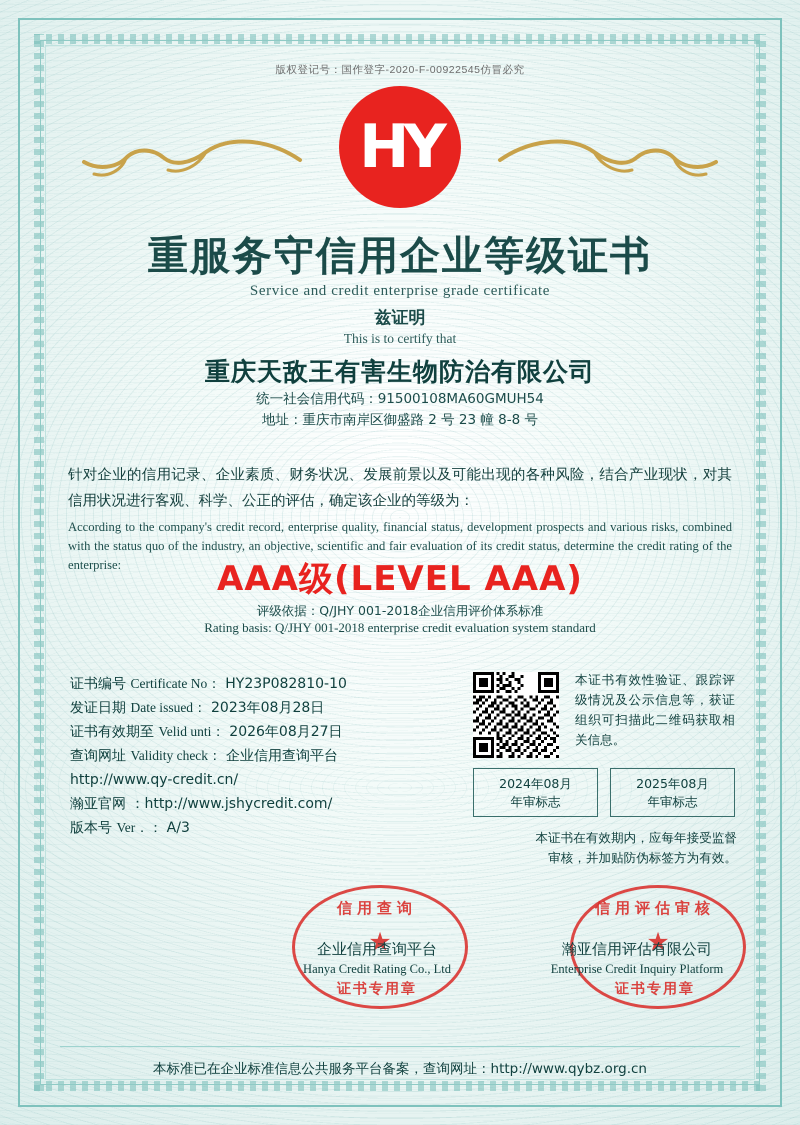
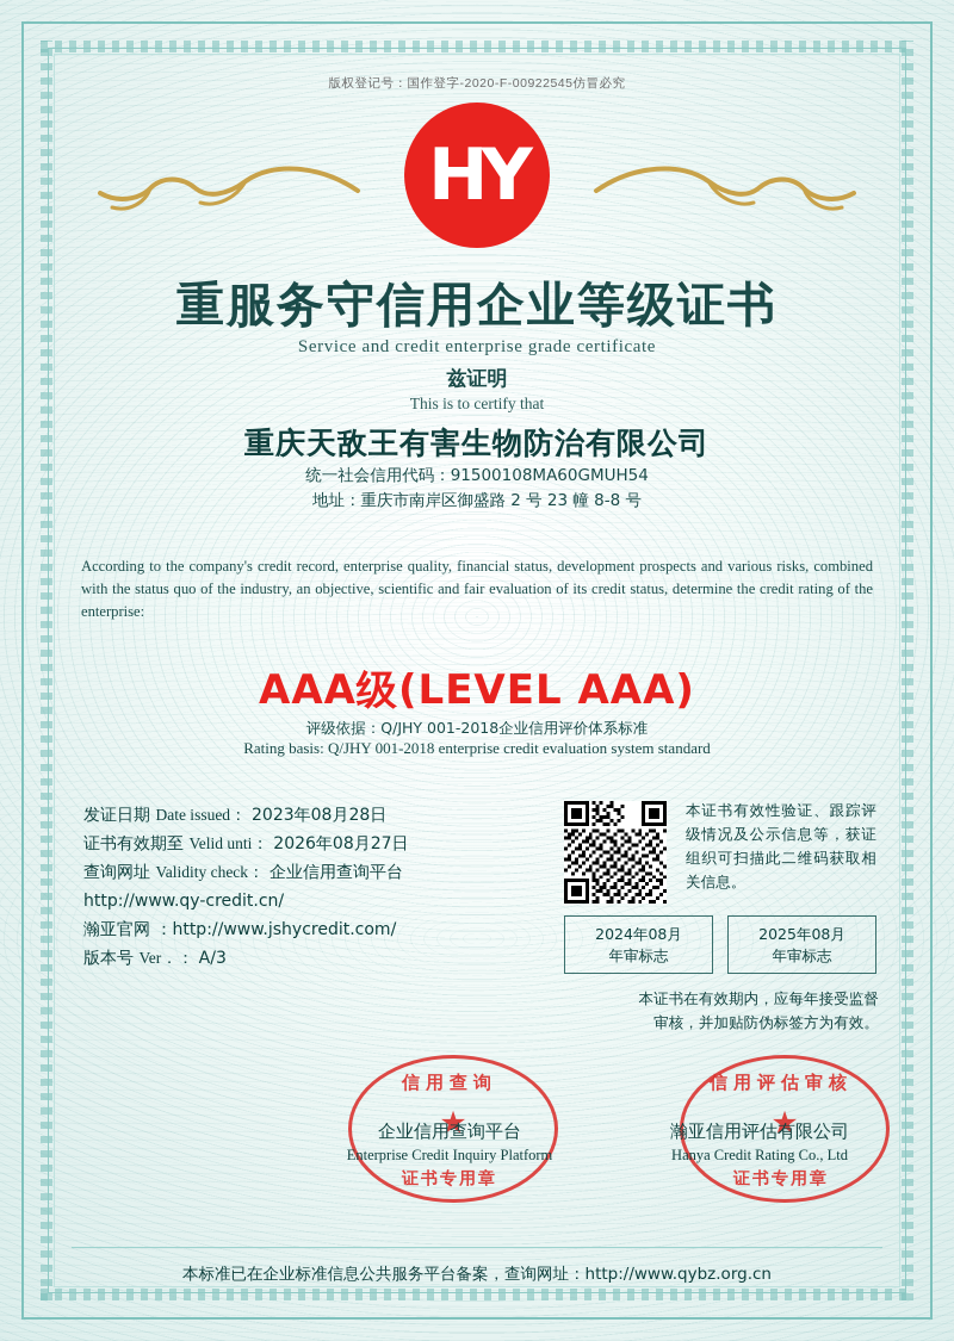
  版权登记号：国作登字-2020-F-00922545仿冒必究
  HY
  重服务守信用企业等级证书
  Service and credit enterprise grade certificate
  兹证明
  This is to certify that
  重庆天敌王有害生物防治有限公司
  统一社会信用代码：91500108MA60GMUH54
  地址：重庆市南岸区御盛路 2 号 23 幢 8-8 号
- 针对企业的信用记录、企业素质、财务状况、发展前景以及可能出现的各种风险，结合产业现状，对其信用状况进行客观、科学、公正的评估，确定该企业的等级为：
  According to the company's credit record, enterprise quality, financial status, development prospects and various risks, combined with the status quo of the industry, an objective, scientific and fair evaluation of its credit status, determine the credit rating of the enterprise:
  AAA级(LEVEL AAA)
  评级依据：Q/JHY 001-2018企业信用评价体系标准
  Rating basis: Q/JHY 001-2018 enterprise credit evaluation system standard
- 证书编号 Certificate No： HY23P082810-10
  发证日期 Date issued： 2023年08月28日
  证书有效期至 Velid unti： 2026年08月27日
  查询网址 Validity check： 企业信用查询平台
  http://www.qy-credit.cn/
  瀚亚官网 ：http://www.jshycredit.com/
  版本号 Ver．： A/3
  本证书有效性验证、跟踪评级情况及公示信息等，获证组织可扫描此二维码获取相关信息。
  2024年08月
  年审标志
  2025年08月
  年审标志
  本证书在有效期内，应每年接受监督审核，并加贴防伪标签方为有效。
  信用查询
  ★
  证书专用章
  信用评估审核
  ★
  证书专用章
  企业信用查询平台
- Hanya Credit Rating Co., Ltd
+ Enterprise Credit Inquiry Platform
  瀚亚信用评估有限公司
- Enterprise Credit Inquiry Platform
+ Hanya Credit Rating Co., Ltd
  本标准已在企业标准信息公共服务平台备案，查询网址：http://www.qybz.org.cn
